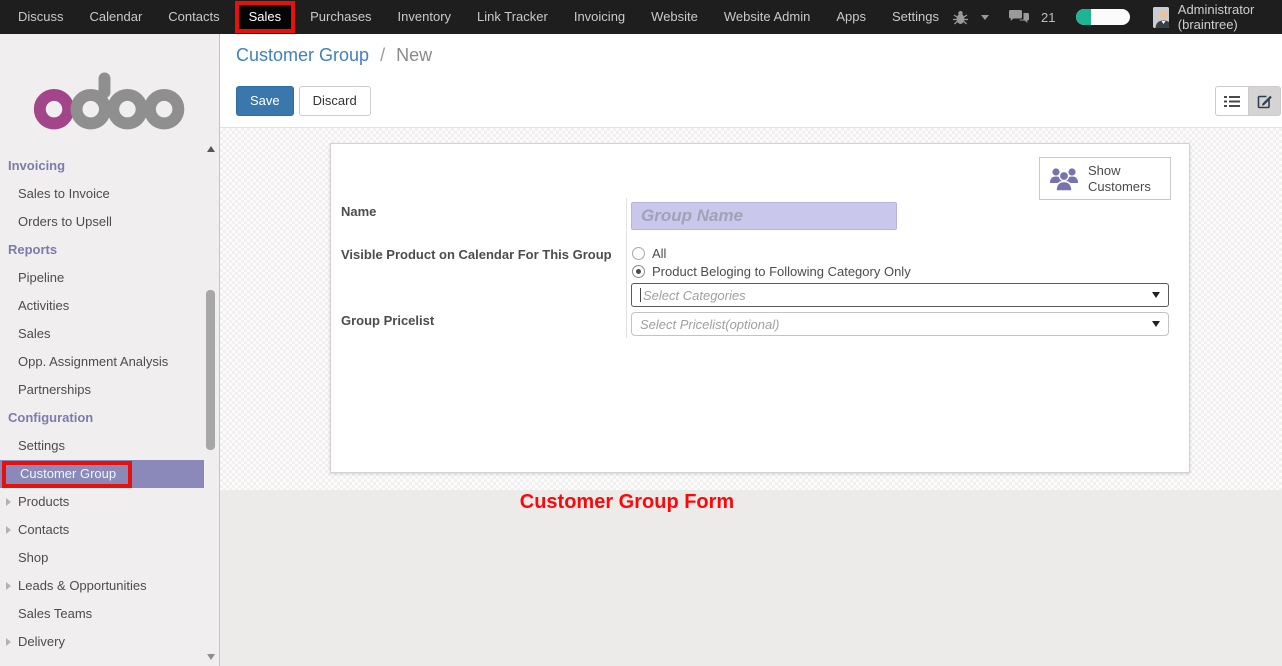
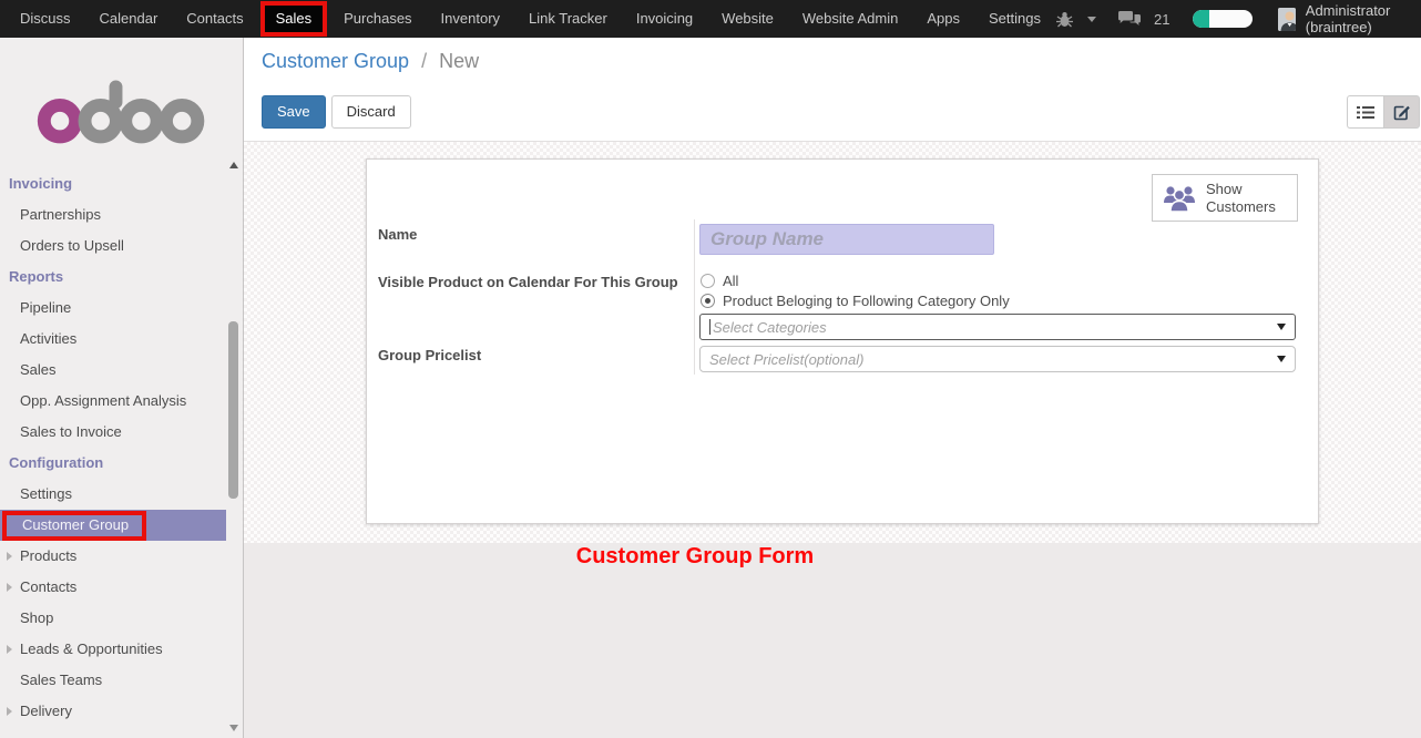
  Discuss
  Calendar
  Contacts
  Sales
  Purchases
  Inventory
  Link Tracker
  Invoicing
  Website
  Website Admin
  Apps
  Settings
  21
  Administrator (braintree)
  Invoicing
- Sales to Invoice
+ Partnerships
  Orders to Upsell
  Reports
  Pipeline
  Activities
  Sales
  Opp. Assignment Analysis
- Partnerships
+ Sales to Invoice
  Configuration
  Settings
  Customer Group
  Products
  Contacts
  Shop
  Leads & Opportunities
  Sales Teams
  Delivery
  Customer Group / New
  Save
  Discard
  Show Customers
  Name
  Group Name
  Visible Product on Calendar For This Group
  All
  Product Beloging to Following Category Only
  Select Categories
  Group Pricelist
  Select Pricelist(optional)
  Customer Group Form
